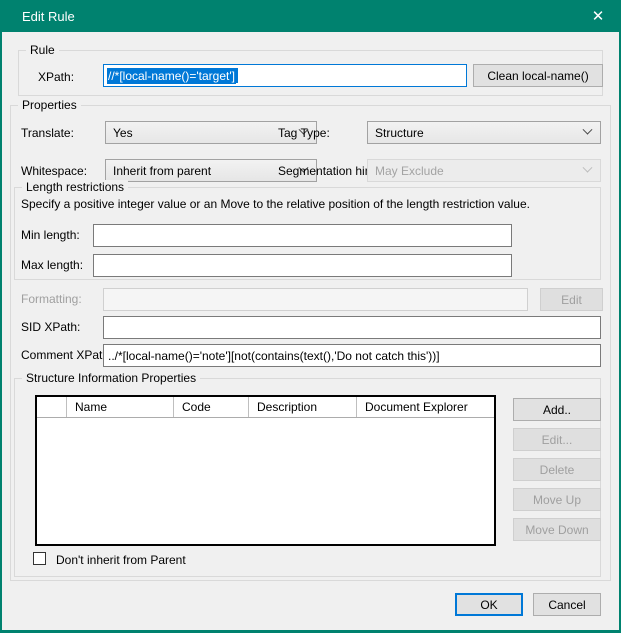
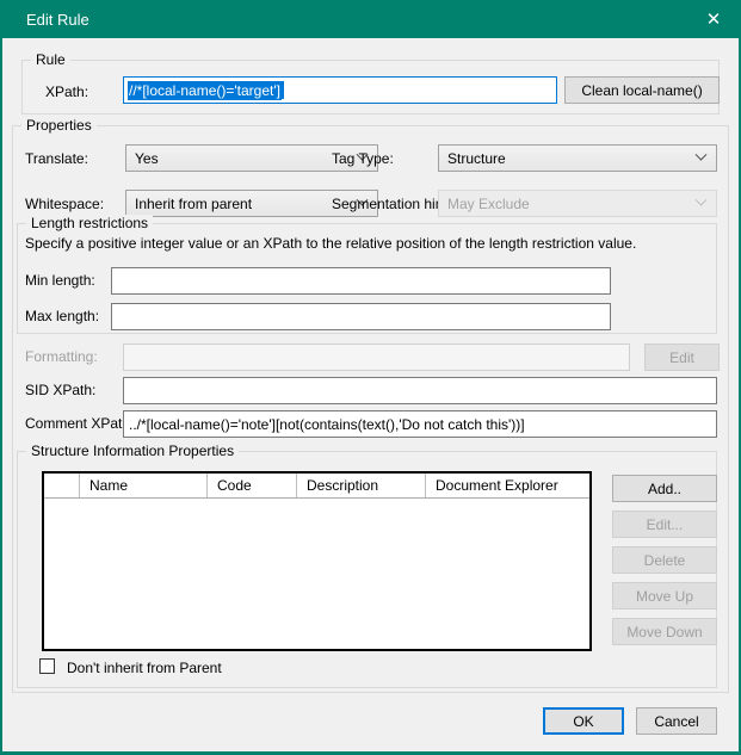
  Edit Rule
  ✕
  Rule
  XPath:
  //*[local-name()='target']
  Clean local-name()
  Properties
  Translate:
  Yes
  Tag Type:
  Structure
  Whitespace:
  Inherit from parent
  Segmentation hi
  May Exclude
  Length restrictions
- Specify a positive integer value or an Move to the relative position of the length restriction value.
+ Specify a positive integer value or an XPath to the relative position of the length restriction value.
  Min length:
  Max length:
  Formatting:
  Edit
  SID XPath:
  Comment XPat
  ../*[local-name()='note'][not(contains(text(),'Do not catch this'))]
  Structure Information Properties
  Name
  Code
  Description
  Document Explorer
  Add..
  Edit...
  Delete
  Move Up
  Move Down
  Don't inherit from Parent
  OK
  Cancel
